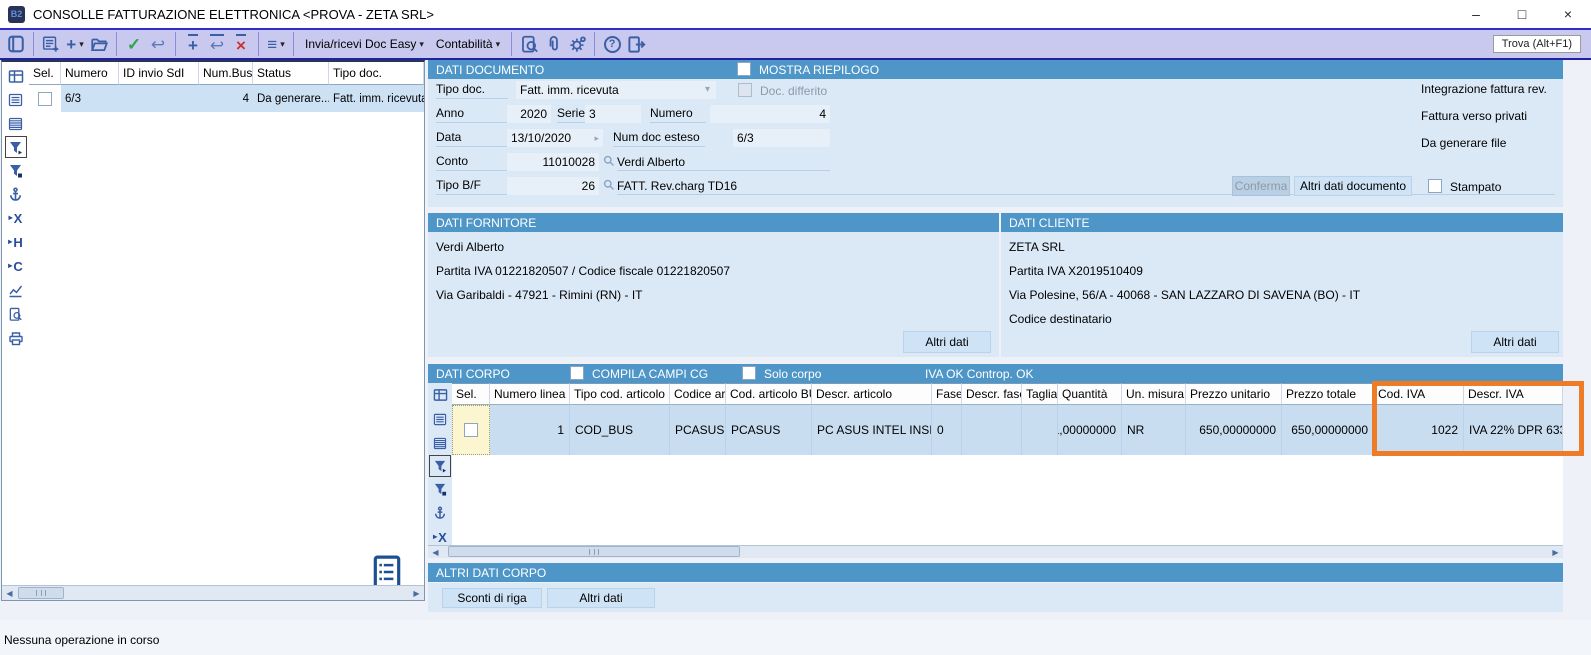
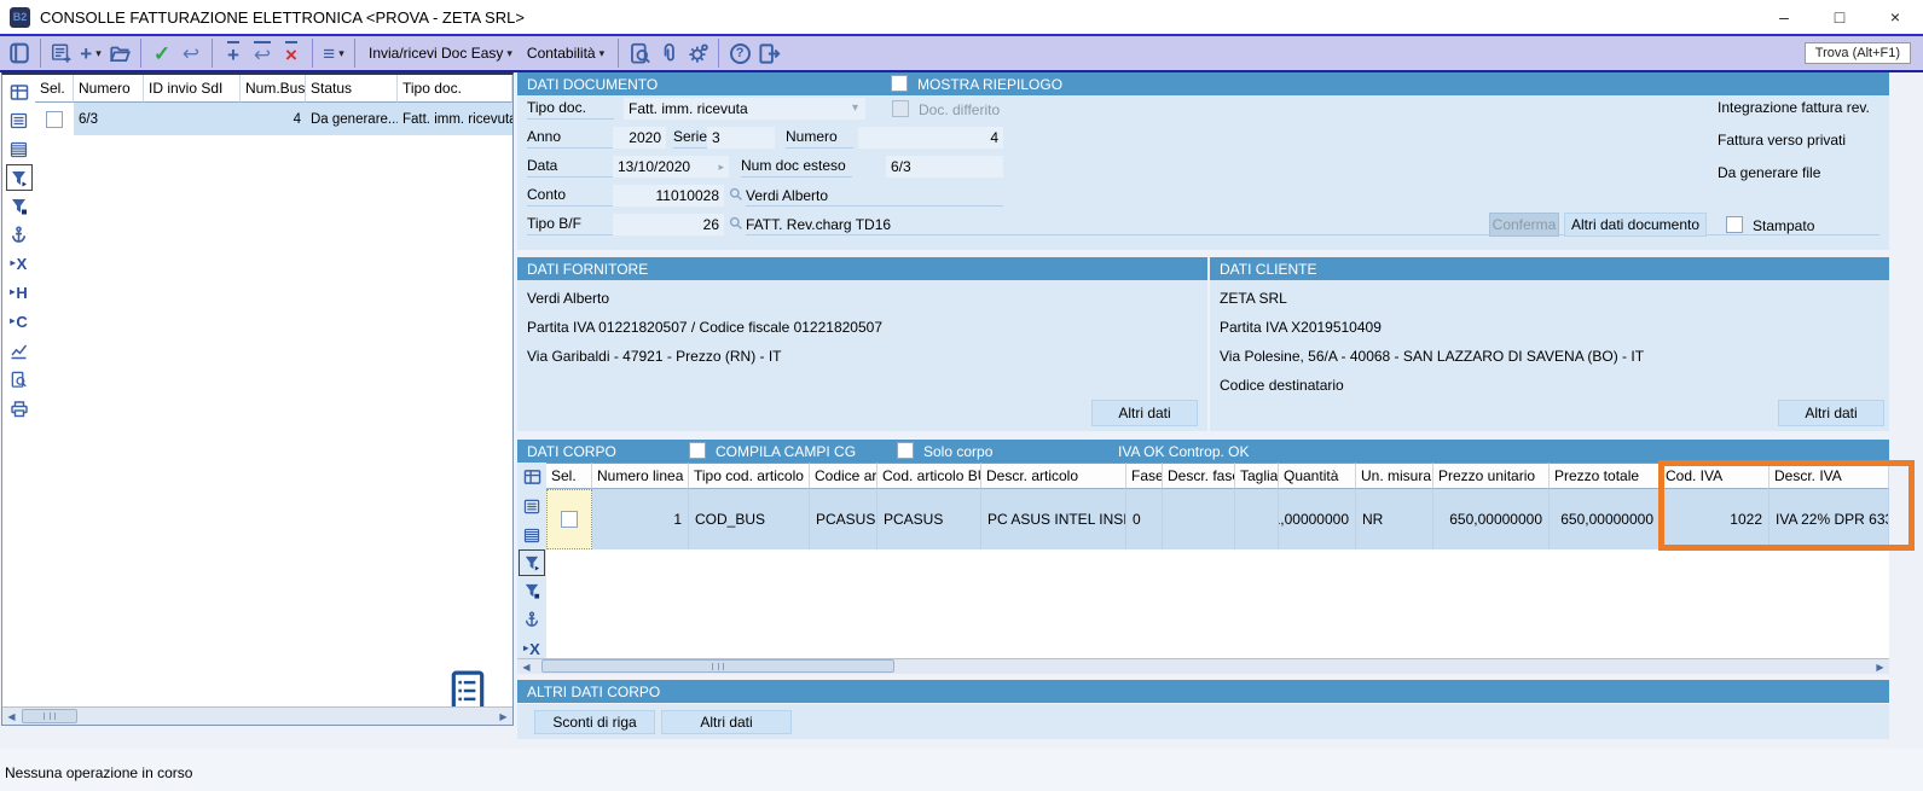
  B2
  CONSOLLE FATTURAZIONE ELETTRONICA <PROVA - ZETA SRL>
  –
  □
  ×
  +
  ▾
  ✓
  ↩
  +
  ↩
  ×
  ≡
  ▾
  Invia/ricevi Doc Easy
  ▾
  Contabilità
  ▾
  ?
  Trova (Alt+F1)
  ▸
  X
  ▸
  H
  ▸
  C
  Sel.
  Numero
  ID invio SdI
  Num.Bus
  Status
  Tipo doc.
  6/3
  4
  Da generare..
  Fatt. imm. ricevut
  ◀
  ▶
  DATI DOCUMENTO
  MOSTRA RIEPILOGO
  Tipo doc.
  Fatt. imm. ricevuta
  ▾
  Doc. differito
  Anno
  2020
  Serie
  3
  Numero
  4
  Data
  13/10/2020
  ▸
  Num doc esteso
  6/3
  Conto
  11010028
  Verdi Alberto
  Tipo B/F
  26
  FATT. Rev.charg TD16
  Integrazione fattura rev.
  Fattura verso privati
  Da generare file
  Conferma
  Altri dati documento
  Stampato
  DATI FORNITORE
  Verdi Alberto
  Partita IVA 01221820507 / Codice fiscale 01221820507
- Via Garibaldi - 47921 - Rimini (RN) - IT
+ Via Garibaldi - 47921 - Prezzo (RN) - IT
  Altri dati
  DATI CLIENTE
  ZETA SRL
  Partita IVA X2019510409
  Via Polesine, 56/A - 40068 - SAN LAZZARO DI SAVENA (BO) - IT
  Codice destinatario
  Altri dati
  DATI CORPO
  COMPILA CAMPI CG
  Solo corpo
  IVA OK Controp. OK
  ▸
  X
  Sel.
  Numero linea
  Tipo cod. articolo
  Codice ar
  Cod. articolo B
  Descr. articolo
  Fase
  Descr. fas
  Taglia
  Quantità
  Un. misura
  Prezzo unitario
  Prezzo totale
  Cod. IVA
  Descr. IVA
  1
  COD_BUS
  PCASUS
  PCASUS
  PC ASUS INTEL INSI
  0
  ,00000000
  NR
  650,00000000
  650,00000000
  1022
  IVA 22% DPR 633
  ◀
  ▶
  ALTRI DATI CORPO
  Sconti di riga
  Altri dati
  Nessuna operazione in corso
